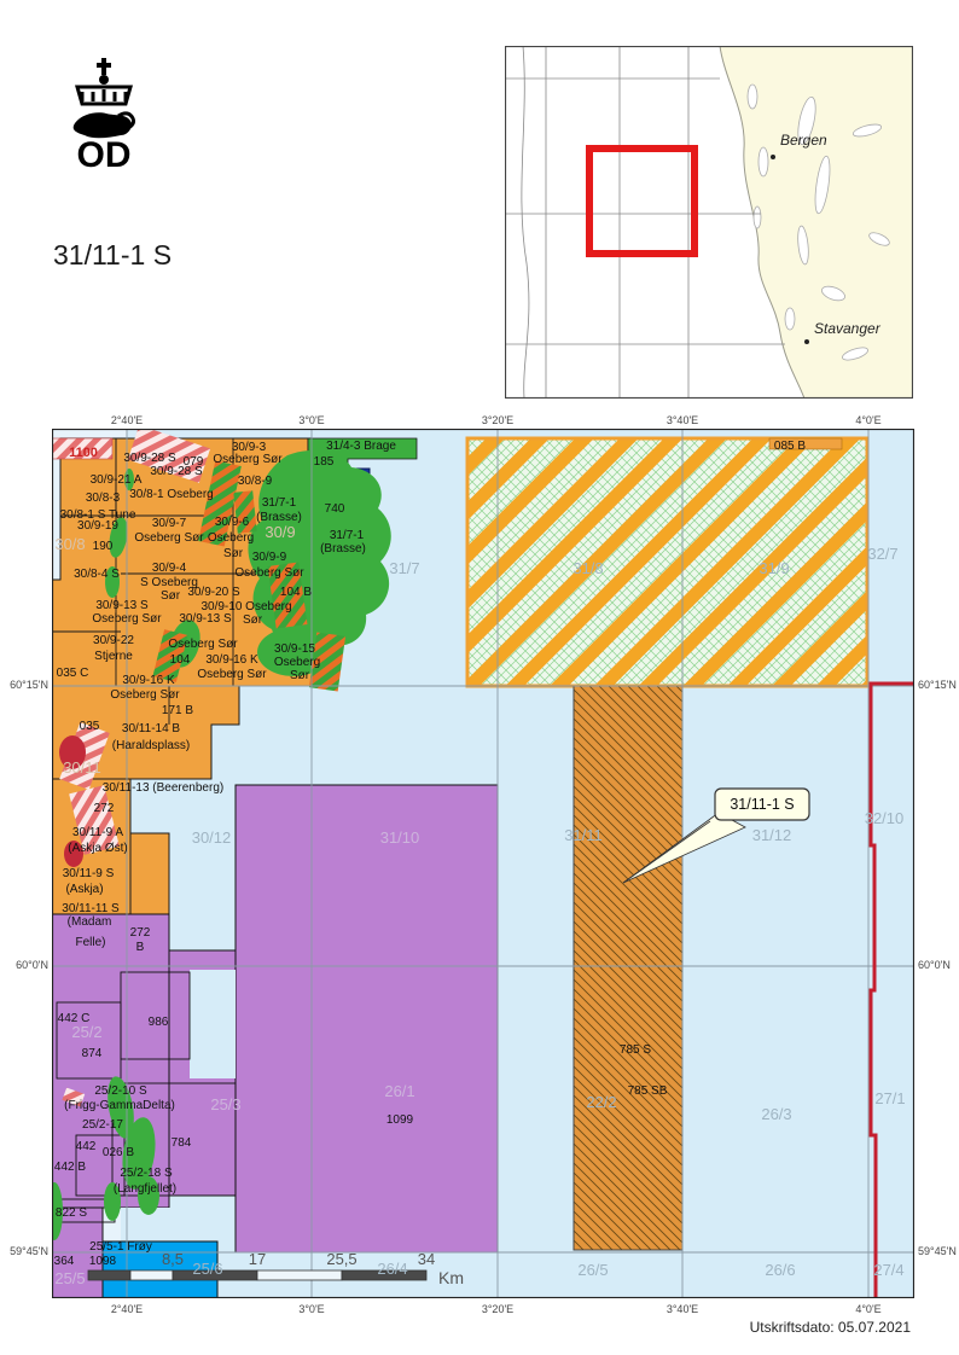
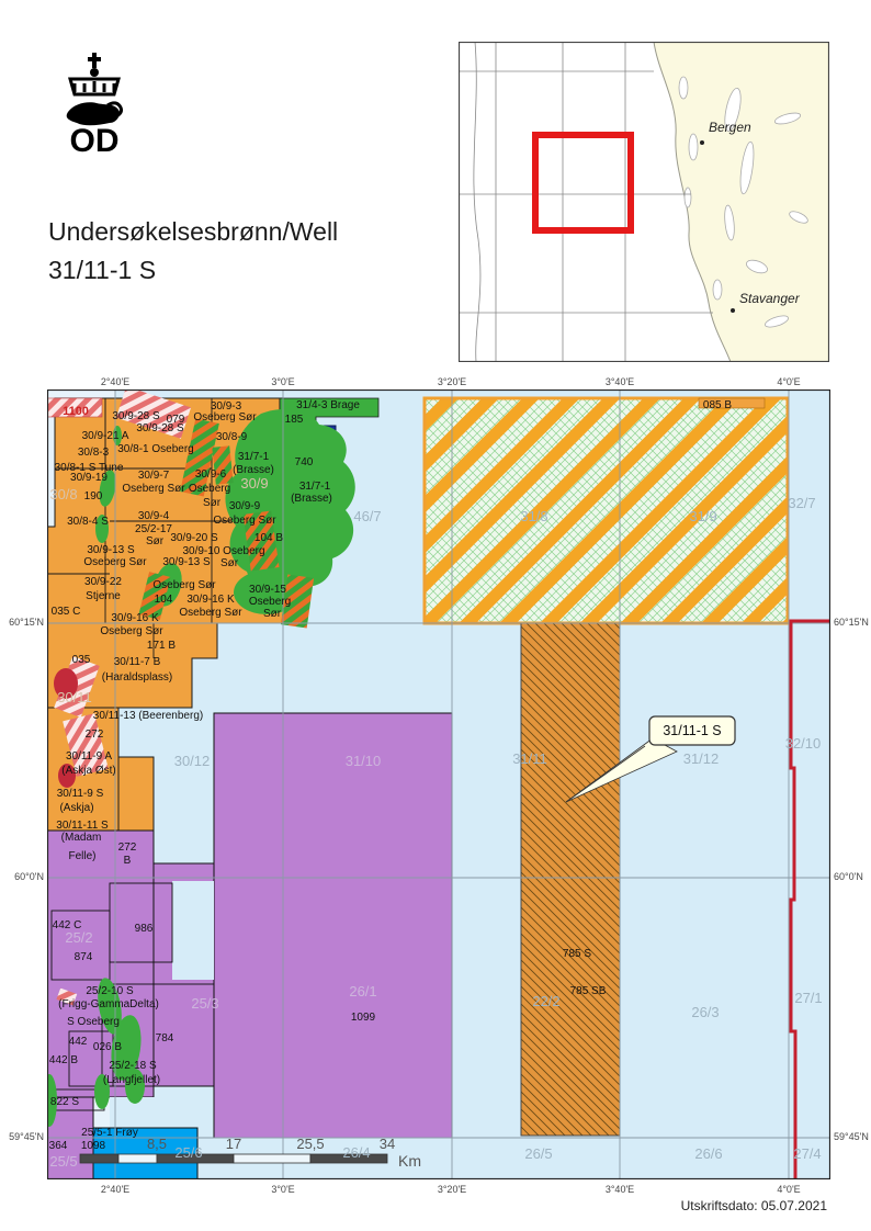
  OD
+ Undersøkelsesbrønn/Well
  31/11-1 S
  Bergen
  Stavanger
  Km
  31/11-1 S
  1100
  30/9-28 S
  079
  30/9-28 S
  30/9-3
  Oseberg Sør
  30/9-21 A
  30/8-3
  30/8-1 Oseberg
  30/8-9
  30/8-1 S Tune
  30/9-19
  31/7-1
  (Brasse)
  30/9-7
  Oseberg Sør
  30/9-6
  Oseberg
  Sør
  190
  30/9-9
  Oseberg Sør
  30/8-4 S
  30/9-4
- S Oseberg
+ 25/2-17
  Sør
  30/9-20 S
  104 B
  30/9-10 Oseberg
  Sør
  30/9-13 S
  Oseberg Sør
  30/9-13 S
  Oseberg Sør
  30/9-15
  Oseberg
  Sør
  30/9-22
  Stjerne
  035 C
  104
  30/9-16 K
  Oseberg Sør
  30/9-16 K
  Oseberg Sør
  171 B
  035
- 30/11-14 B
+ 30/11-7 B
  (Haraldsplass)
  30/11-13 (Beerenberg)
  272
  30/11-9 A
  (Askja Øst)
  30/11-9 S
  (Askja)
  30/11-11 S
  (Madam
  Felle)
  272
  B
  31/4-3 Brage
  185
  740
  31/7-1
  (Brasse)
  085 B
  785 S
  785 SB
  442 C
  874
  986
  25/2-10 S
  (Frigg-GammaDelta)
- 25/2-17
+ S Oseberg
  442
  026 B
  442 B
  25/2-18 S
  (Langfjellet)
  784
  822 S
  25/5-1 Frøy
  364
  1098
  1099
  30/8
  30/9
- 31/7
+ 46/7
  31/8
  31/9
  32/7
  30/11
  30/12
  31/10
  31/11
  31/12
  32/10
  25/2
  25/3
  26/1
  22/2
  26/3
  27/1
  25/5
  25/6
  26/4
  26/5
  26/6
  27/4
  8,5
  17
  25,5
  34
  2°40'E
  3°0'E
  3°20'E
  3°40'E
  4°0'E
  2°40'E
  3°0'E
  3°20'E
  3°40'E
  4°0'E
  60°15'N
  60°0'N
  59°45'N
  60°15'N
  60°0'N
  59°45'N
  Utskriftsdato: 05.07.2021
